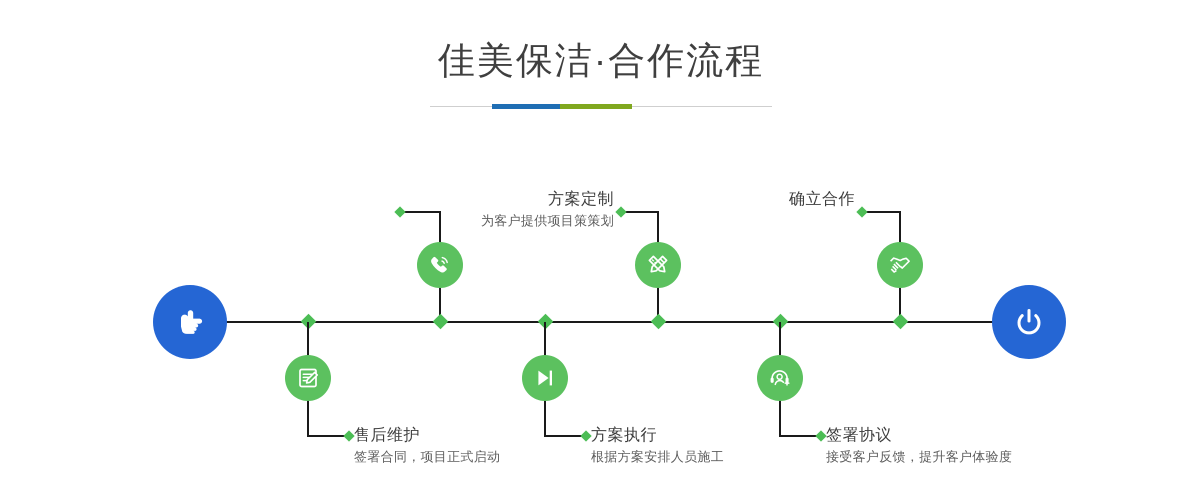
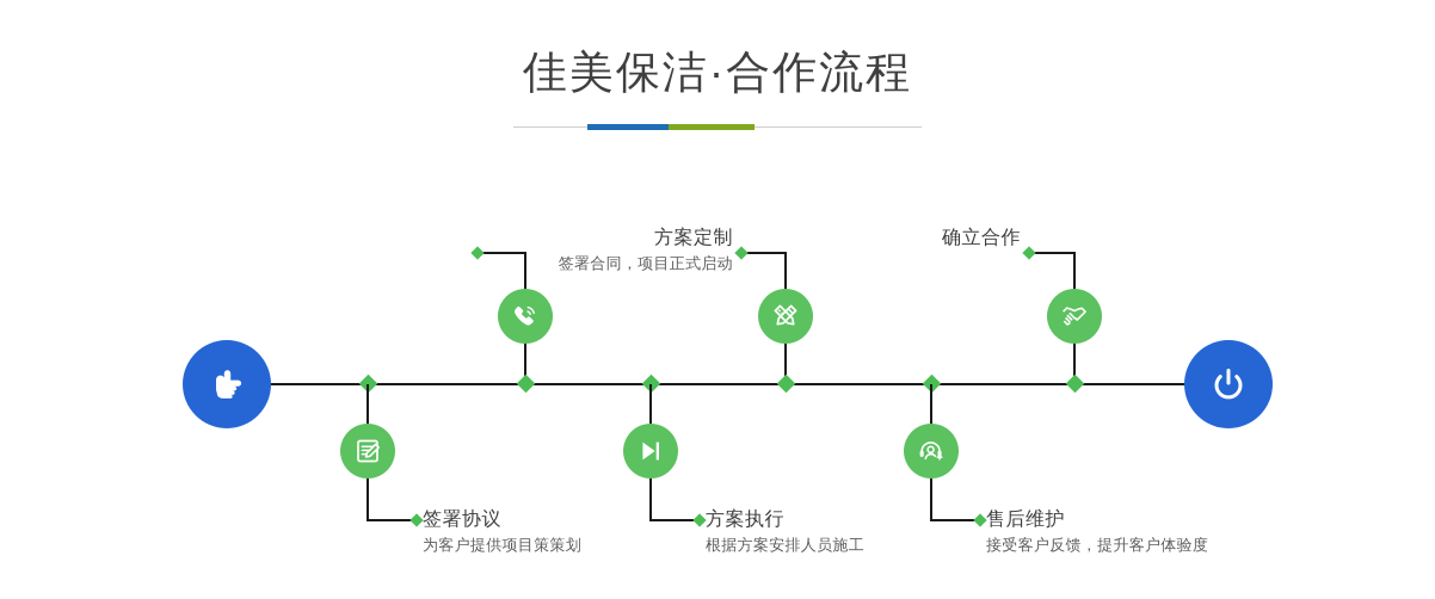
  佳美保洁·合作流程
- 售后维护
+ 签署协议
- 签署合同，项目正式启动
+ 为客户提供项目策策划
  方案定制
- 为客户提供项目策策划
+ 签署合同，项目正式启动
  方案执行
  根据方案安排人员施工
  确立合作
- 签署协议
+ 售后维护
  接受客户反馈，提升客户体验度
